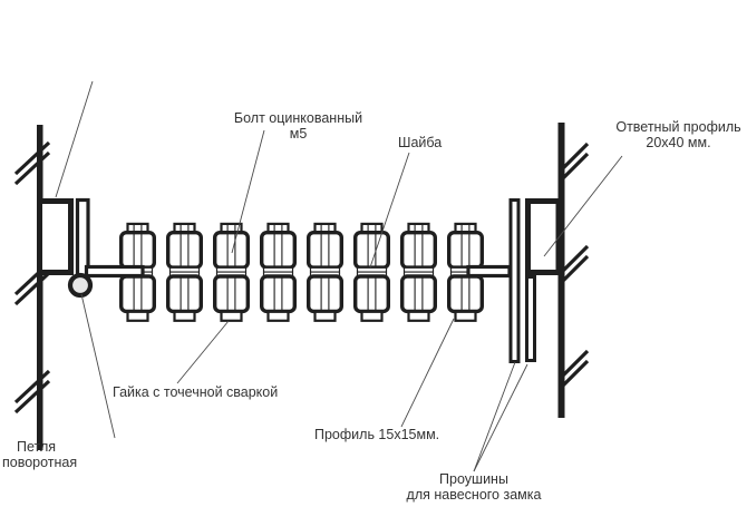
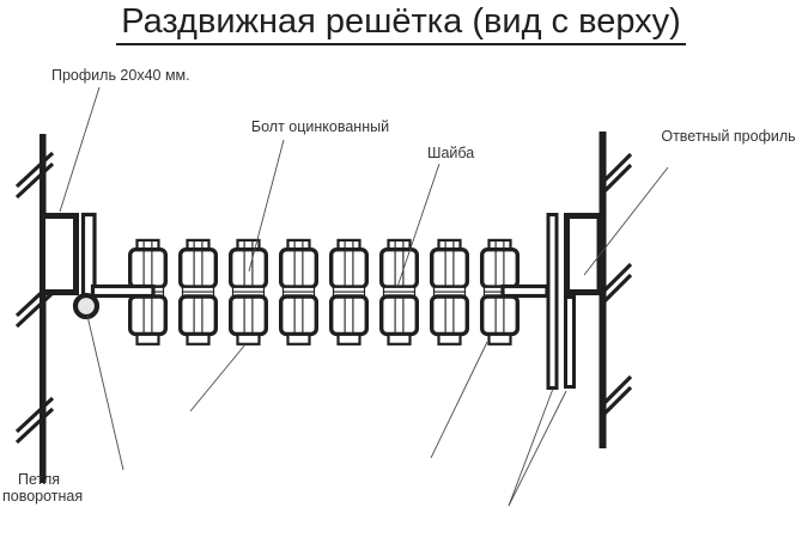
+ Раздвижная решётка (вид с верху)
+ Профиль 20x40 мм.
  Болт оцинкованный
- м5
  Шайба
  Ответный профиль
- 20x40 мм.
- Гайка с точечной сваркой
- Профиль 15x15мм.
  Петля
  поворотная
- Проушины
- для навесного замка
